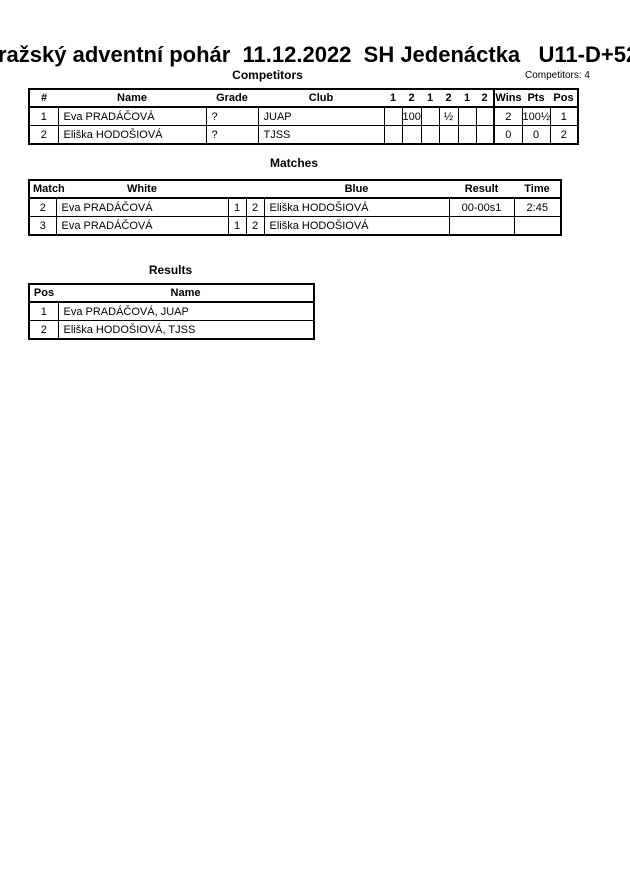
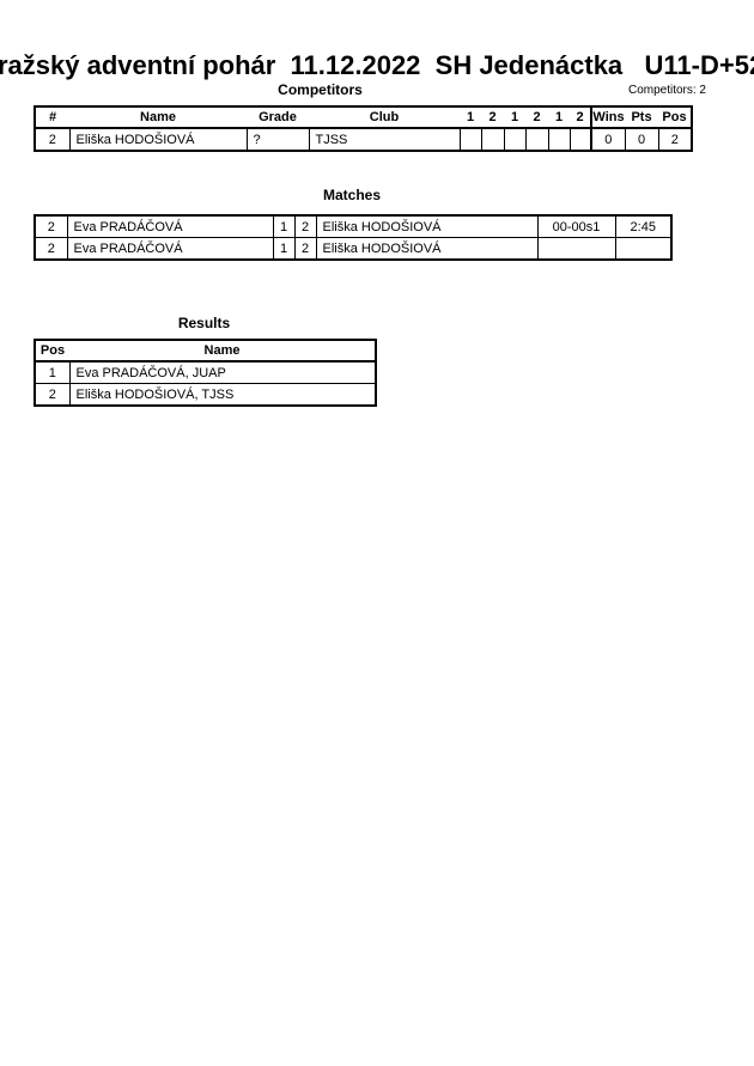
  ražský adventní pohár 11.12.2022 SH Jedenáctka U11-D+5
  Competitors
- Competitors: 4
+ Competitors: 2
  #	Name	Grade	Club	1	2	1	2	1	2	Wins	Pts	Pos
- 1	Eva PRADÁČOVÁ	?	JUAP		100		½			2	100½	1
  2	Eliška HODOŠIOVÁ	?	TJSS							0	0	2
  Matches
- Match	White			Blue	Result	Time
  2	Eva PRADÁČOVÁ	1	2	Eliška HODOŠIOVÁ	00-00s1	2:45
- 3	Eva PRADÁČOVÁ	1	2	Eliška HODOŠIOVÁ
+ 2	Eva PRADÁČOVÁ	1	2	Eliška HODOŠIOVÁ
  Results
  Pos	Name
  1	Eva PRADÁČOVÁ, JUAP
  2	Eliška HODOŠIOVÁ, TJSS
